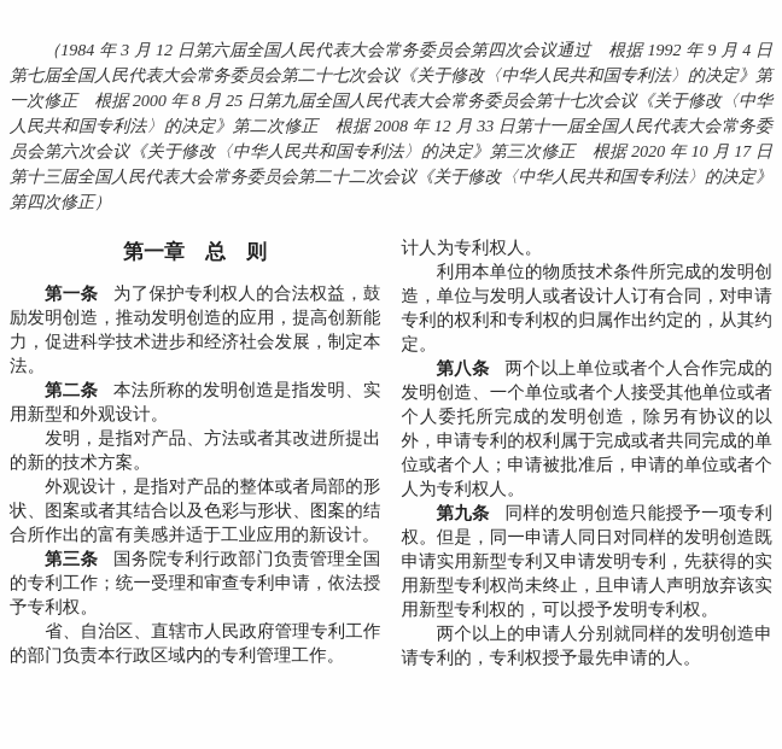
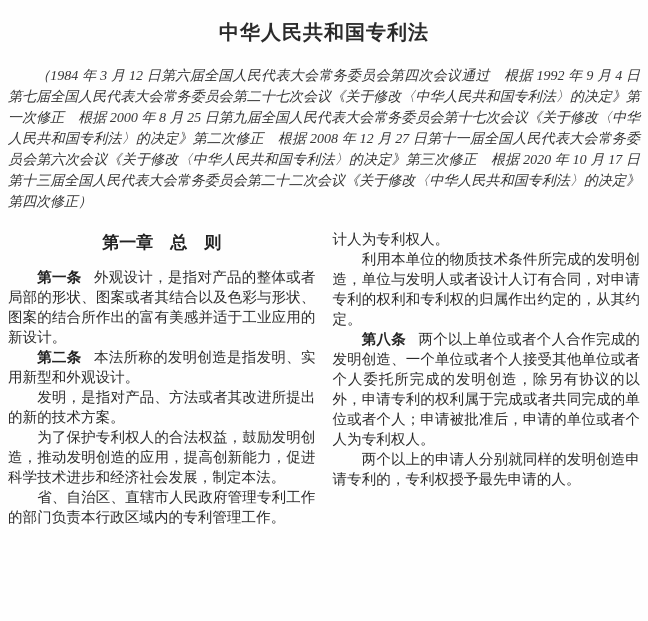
+ 中华人民共和国专利法
- （1984 年 3 月 12 日第六届全国人民代表大会常务委员会第四次会议通过 根据 1992 年 9 月 4 日第七届全国人民代表大会常务委员会第二十七次会议《关于修改〈中华人民共和国专利法〉的决定》第一次修正 根据 2000 年 8 月 25 日第九届全国人民代表大会常务委员会第十七次会议《关于修改〈中华人民共和国专利法〉的决定》第二次修正 根据 2008 年 12 月 33 日第十一届全国人民代表大会常务委员会第六次会议《关于修改〈中华人民共和国专利法〉的决定》第三次修正 根据 2020 年 10 月 17 日第十三届全国人民代表大会常务委员会第二十二次会议《关于修改〈中华人民共和国专利法〉的决定》第四次修正）
+ （1984 年 3 月 12 日第六届全国人民代表大会常务委员会第四次会议通过 根据 1992 年 9 月 4 日第七届全国人民代表大会常务委员会第二十七次会议《关于修改〈中华人民共和国专利法〉的决定》第一次修正 根据 2000 年 8 月 25 日第九届全国人民代表大会常务委员会第十七次会议《关于修改〈中华人民共和国专利法〉的决定》第二次修正 根据 2008 年 12 月 27 日第十一届全国人民代表大会常务委员会第六次会议《关于修改〈中华人民共和国专利法〉的决定》第三次修正 根据 2020 年 10 月 17 日第十三届全国人民代表大会常务委员会第二十二次会议《关于修改〈中华人民共和国专利法〉的决定》第四次修正）
  第一章 总 则
- 第一条 为了保护专利权人的合法权益，鼓励发明创造，推动发明创造的应用，提高创新能力，促进科学技术进步和经济社会发展，制定本法。
+ 第一条 外观设计，是指对产品的整体或者局部的形状、图案或者其结合以及色彩与形状、图案的结合所作出的富有美感并适于工业应用的新设计。
  第二条 本法所称的发明创造是指发明、实用新型和外观设计。
  发明，是指对产品、方法或者其改进所提出的新的技术方案。
- 外观设计，是指对产品的整体或者局部的形状、图案或者其结合以及色彩与形状、图案的结合所作出的富有美感并适于工业应用的新设计。
+ 为了保护专利权人的合法权益，鼓励发明创造，推动发明创造的应用，提高创新能力，促进科学技术进步和经济社会发展，制定本法。
- 第三条 国务院专利行政部门负责管理全国的专利工作；统一受理和审查专利申请，依法授予专利权。
  省、自治区、直辖市人民政府管理专利工作的部门负责本行政区域内的专利管理工作。
  计人为专利权人。
  利用本单位的物质技术条件所完成的发明创造，单位与发明人或者设计人订有合同，对申请专利的权利和专利权的归属作出约定的，从其约定。
  第八条 两个以上单位或者个人合作完成的发明创造、一个单位或者个人接受其他单位或者个人委托所完成的发明创造，除另有协议的以外，申请专利的权利属于完成或者共同完成的单位或者个人；申请被批准后，申请的单位或者个人为专利权人。
- 第九条 同样的发明创造只能授予一项专利权。但是，同一申请人同日对同样的发明创造既申请实用新型专利又申请发明专利，先获得的实用新型专利权尚未终止，且申请人声明放弃该实用新型专利权的，可以授予发明专利权。
  两个以上的申请人分别就同样的发明创造申请专利的，专利权授予最先申请的人。
